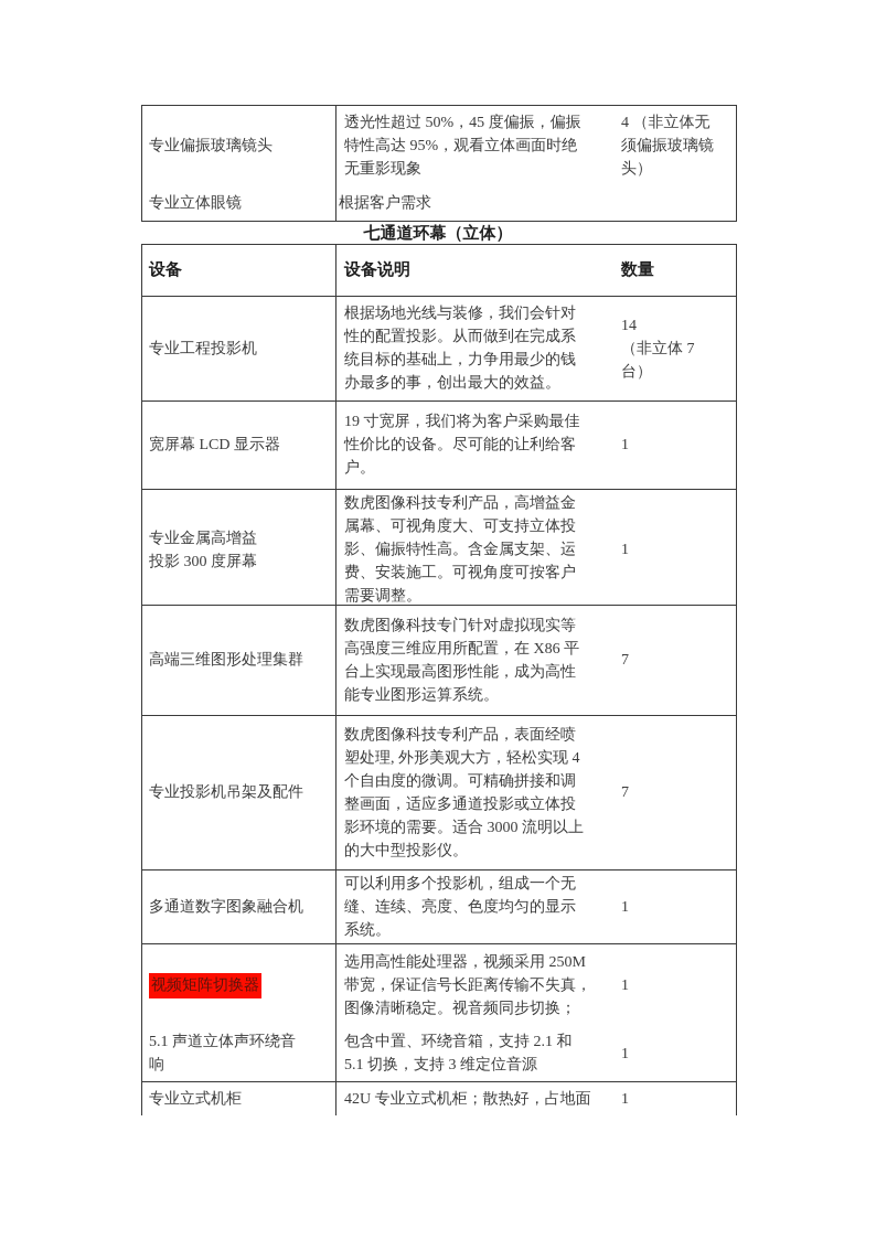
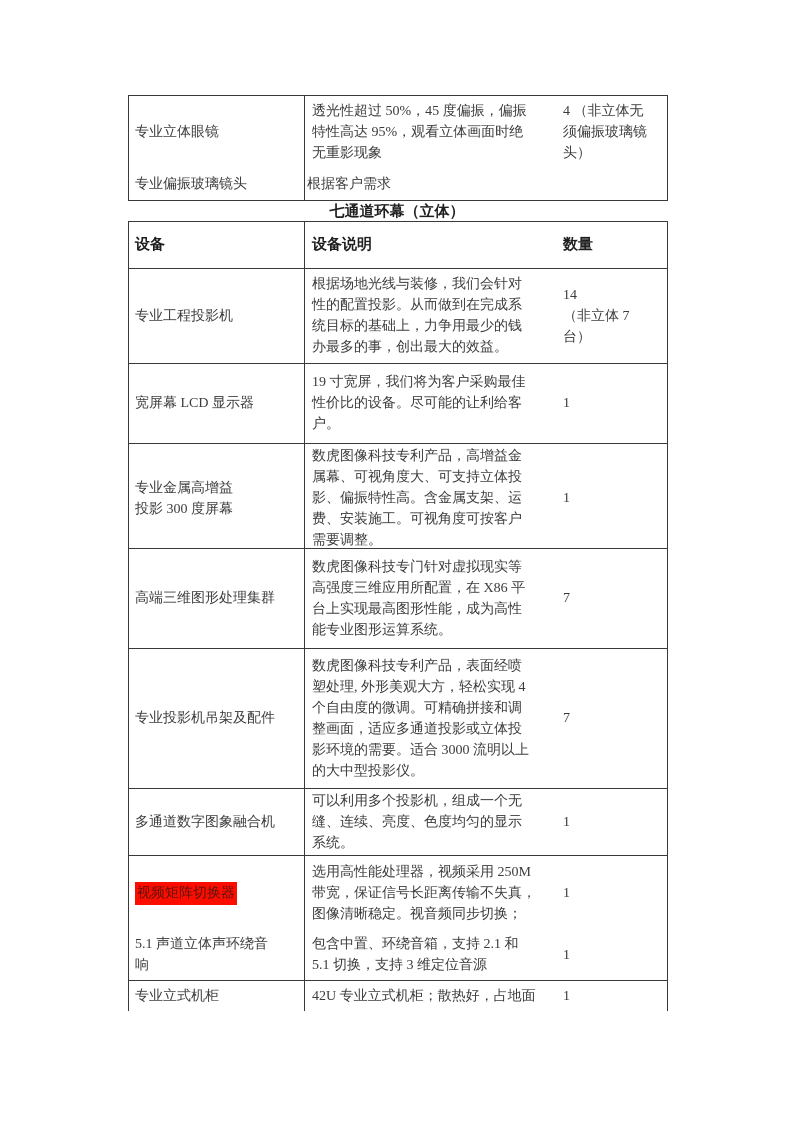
- 专业偏振玻璃镜头
+ 专业立体眼镜
  透光性超过 50%，45 度偏振，偏振
  特性高达 95%，观看立体画面时绝
  无重影现象
  4 （非立体无
  须偏振玻璃镜
  头）
- 专业立体眼镜
+ 专业偏振玻璃镜头
  根据客户需求
  七通道环幕（立体）
  设备
  设备说明
  数量
  专业工程投影机
  根据场地光线与装修，我们会针对
  性的配置投影。从而做到在完成系
  统目标的基础上，力争用最少的钱
  办最多的事，创出最大的效益。
  14
  （非立体 7
  台）
  宽屏幕 LCD 显示器
  19 寸宽屏，我们将为客户采购最佳
  性价比的设备。尽可能的让利给客
  户。
  1
  专业金属高增益
  投影 300 度屏幕
  数虎图像科技专利产品，高增益金
  属幕、可视角度大、可支持立体投
  影、偏振特性高。含金属支架、运
  费、安装施工。可视角度可按客户
  需要调整。
  1
  高端三维图形处理集群
  数虎图像科技专门针对虚拟现实等
  高强度三维应用所配置，在 X86 平
  台上实现最高图形性能，成为高性
  能专业图形运算系统。
  7
  专业投影机吊架及配件
  数虎图像科技专利产品，表面经喷
  塑处理, 外形美观大方，轻松实现 4
  个自由度的微调。可精确拼接和调
  整画面，适应多通道投影或立体投
  影环境的需要。适合 3000 流明以上
  的大中型投影仪。
  7
  多通道数字图象融合机
  可以利用多个投影机，组成一个无
  缝、连续、亮度、色度均匀的显示
  系统。
  1
  视频矩阵切换器
  选用高性能处理器，视频采用 250M
  带宽，保证信号长距离传输不失真，
  图像清晰稳定。视音频同步切换；
  1
  5.1 声道立体声环绕音
  响
  包含中置、环绕音箱，支持 2.1 和
  5.1 切换，支持 3 维定位音源
  1
  专业立式机柜
  42U 专业立式机柜；散热好，占地面
  1
